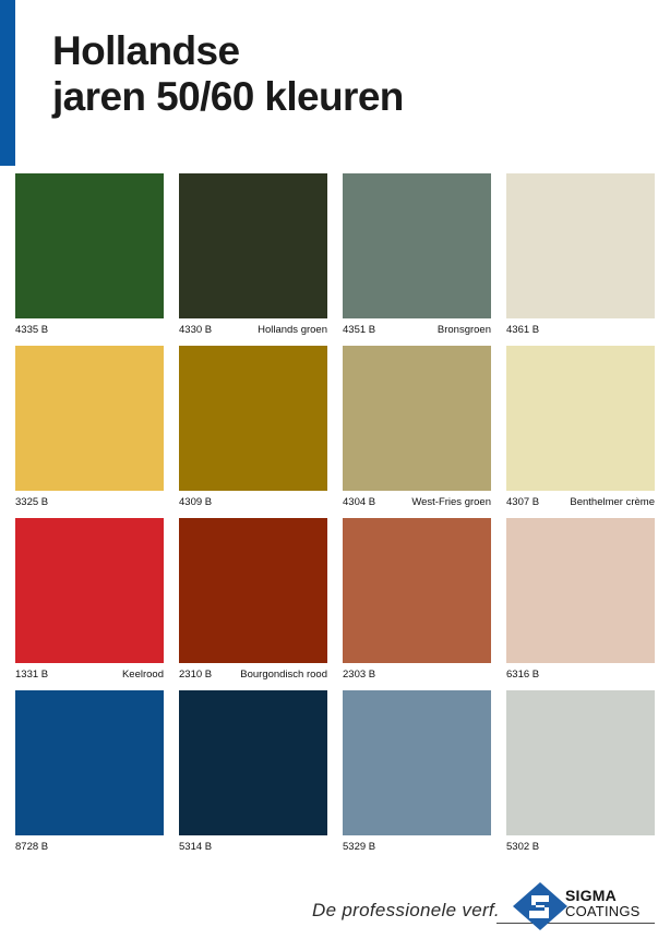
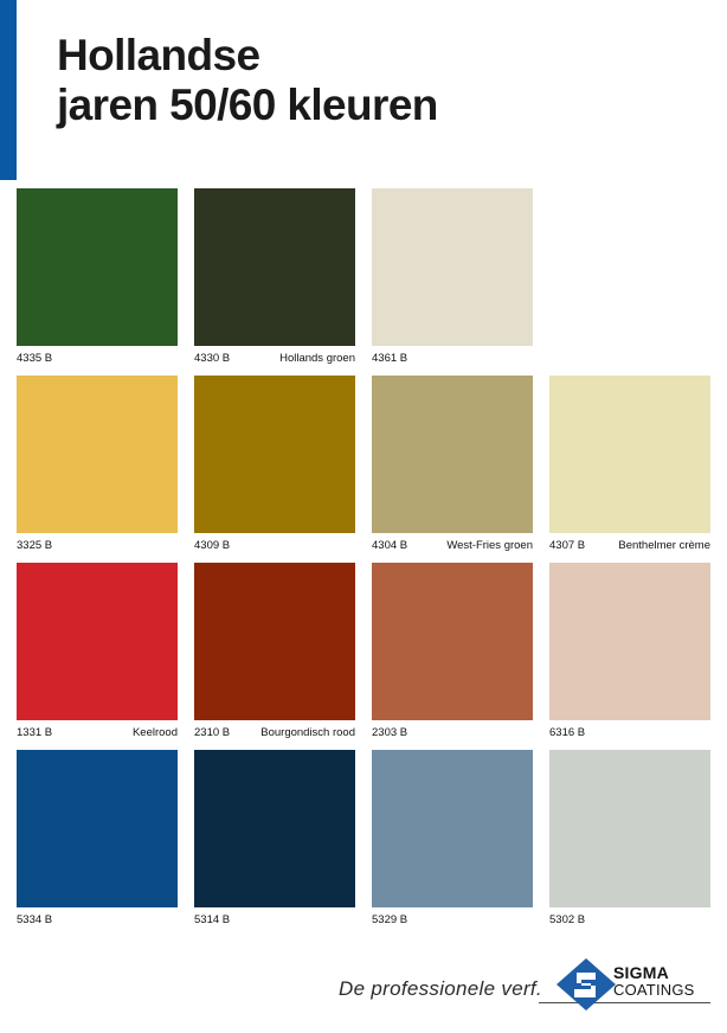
  Hollandse
  jaren 50/60 kleuren
  4335 B
  4330 B
  Hollands groen
- 4351 B
- Bronsgroen
  4361 B
  3325 B
  4309 B
  4304 B
  West-Fries groen
  4307 B
  Benthelmer crème
  1331 B
  Keelrood
  2310 B
  Bourgondisch rood
  2303 B
  6316 B
- 8728 B
+ 5334 B
  5314 B
  5329 B
  5302 B
  De professionele verf.
  SIGMA
  COATINGS
